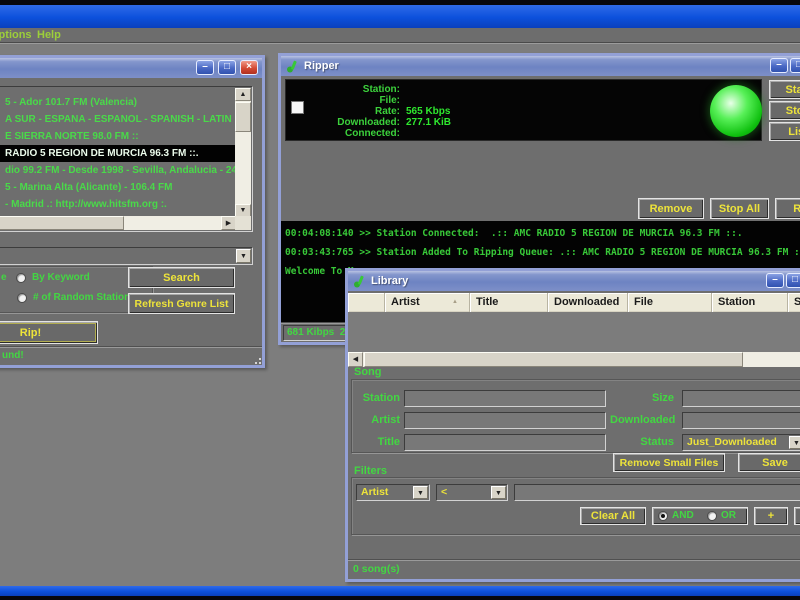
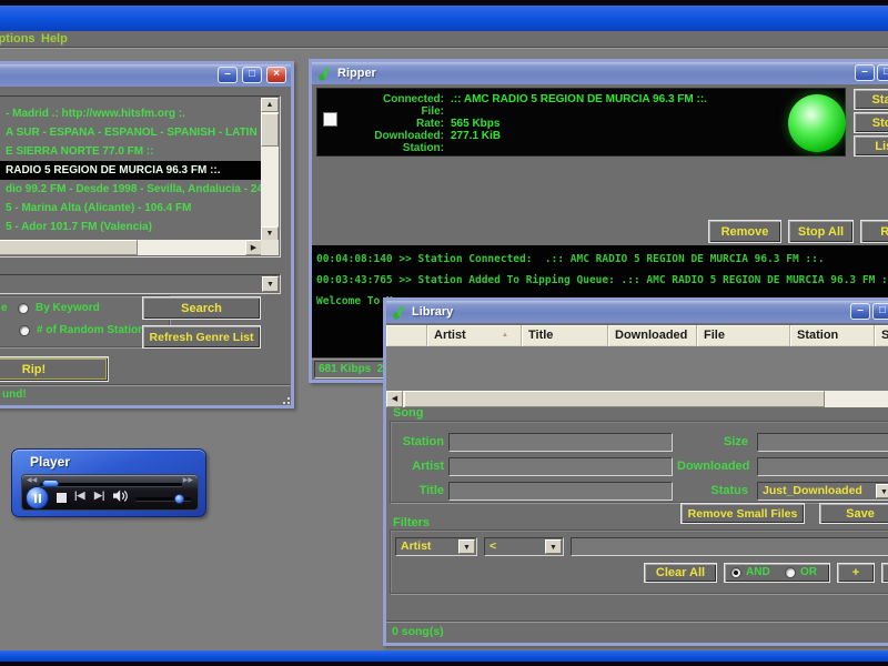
  ptions
  Help
  –
  □
  ×
- 5 - Ador 101.7 FM (Valencia)
+ - Madrid .: http://www.hitsfm.org :.
  A SUR - ESPANA - ESPANOL - SPANISH - LATIN
- E SIERRA NORTE 98.0 FM ::
+ E SIERRA NORTE 77.0 FM ::
  RADIO 5 REGION DE MURCIA 96.3 FM ::.
  dio 99.2 FM - Desde 1998 - Sevilla, Andalucia - 2
  5 - Marina Alta (Alicante) - 106.4 FM
- - Madrid .: http://www.hitsfm.org :.
+ 5 - Ador 101.7 FM (Valencia)
  e
  By Keyword
  # of Random Statio
  Search
  Refresh Genre List
  Rip!
  und!
  Ripper
  –
  □
- Station:
+ Connected:
  File:
  Rate:
  Downloaded:
- Connected:
+ Station:
+ .:: AMC RADIO 5 REGION DE MURCIA 96.3 FM ::.
  565 Kbps
  277.1 KiB
  Remove
  Stop All
  00:04:08:140 >> Station Connected: .:: AMC RADIO 5 REGION DE MURCIA 96.3 FM ::.
  00:03:43:765 >> Station Added To Ripping Queue: .:: AMC RADIO 5 REGION DE MURCIA 96.3 FM :
  Welcome To
  681 Kibps 2
+ Player
+ |◀
+ ▶|
  Library
  –
  □
  Artist
  Title
  Downloaded
  File
  Station
  Song
  Station
  Artist
  Title
  Size
  Downloaded
  Status
  Just_Downloaded
  Remove Small Files
  Save
  Filters
  Artist
  <
  Clear All
  AND
  OR
  +
  0 song(s)
